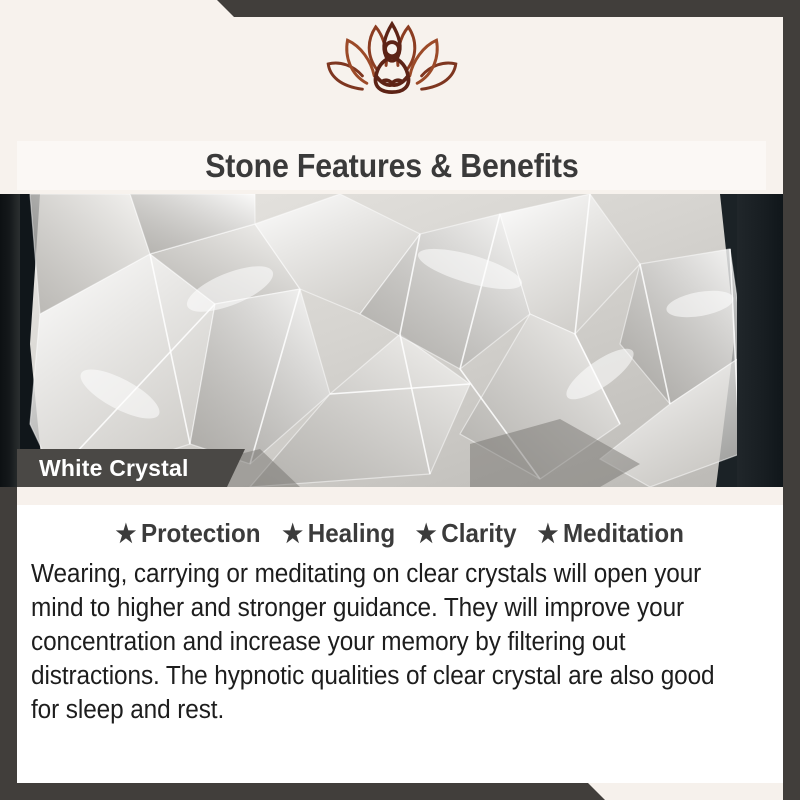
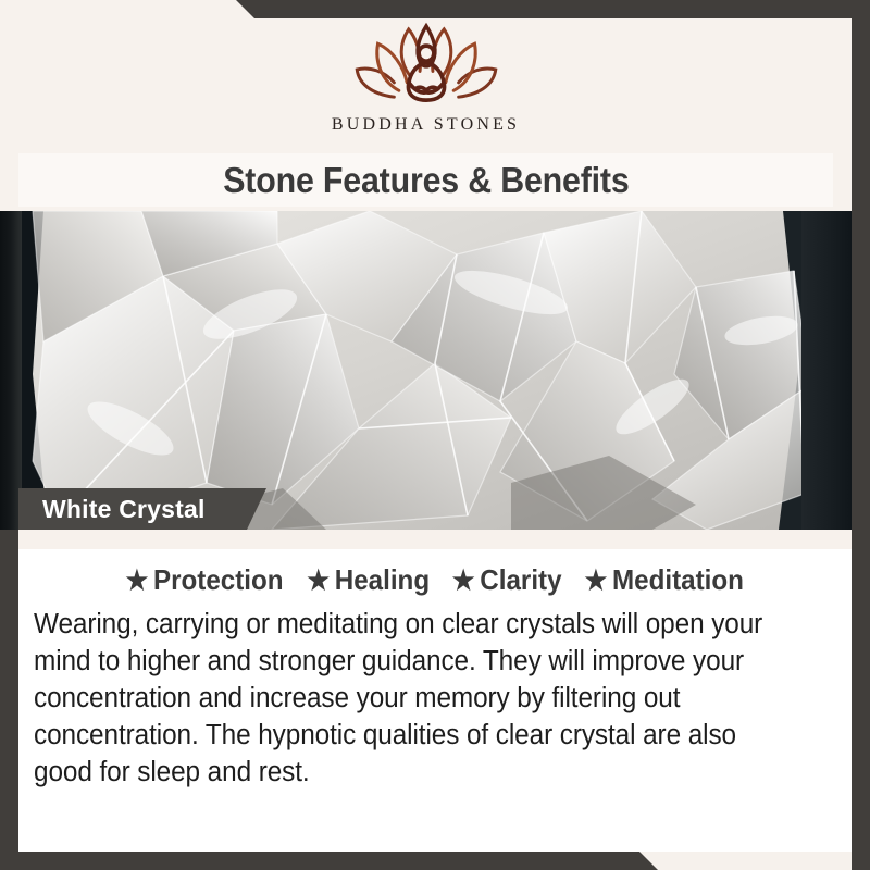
+ BUDDHA STONES
  Stone Features & Benefits
  White Crystal
  ★
  Protection
  ★
  Healing
  ★
  Clarity
  ★
  Meditation
- Wearing, carrying or meditating on clear crystals will open your mind to higher and stronger guidance. They will improve your concentration and increase your memory by filtering out distractions. The hypnotic qualities of clear crystal are also good for sleep and rest.
+ Wearing, carrying or meditating on clear crystals will open your mind to higher and stronger guidance. They will improve your concentration and increase your memory by filtering out concentration. The hypnotic qualities of clear crystal are also good for sleep and rest.
